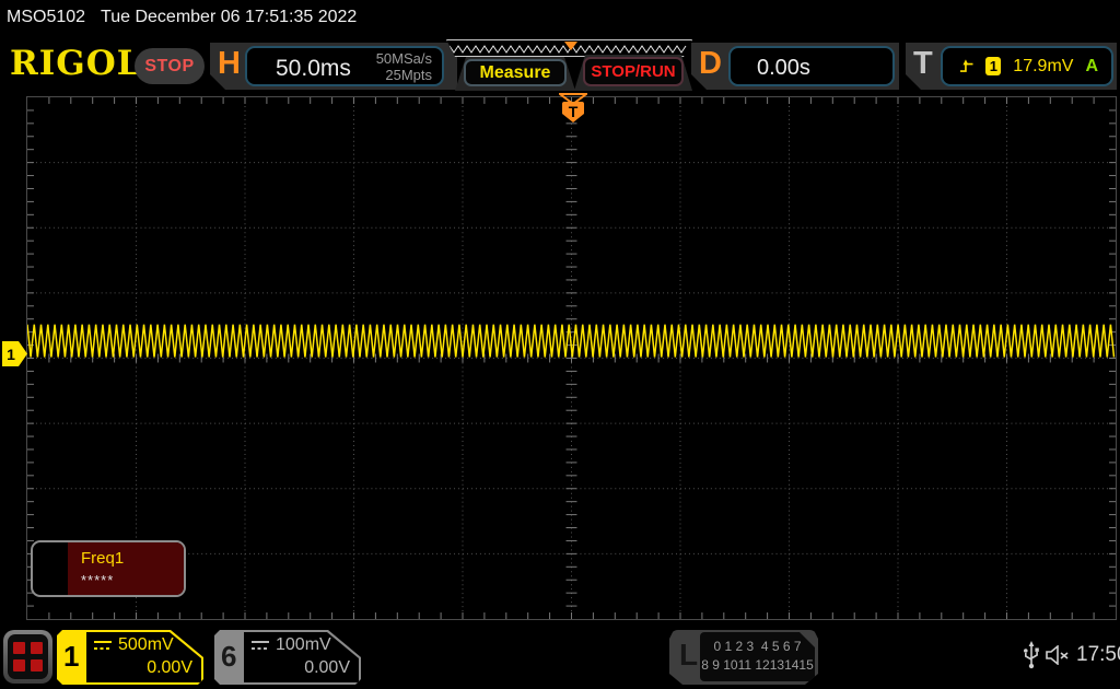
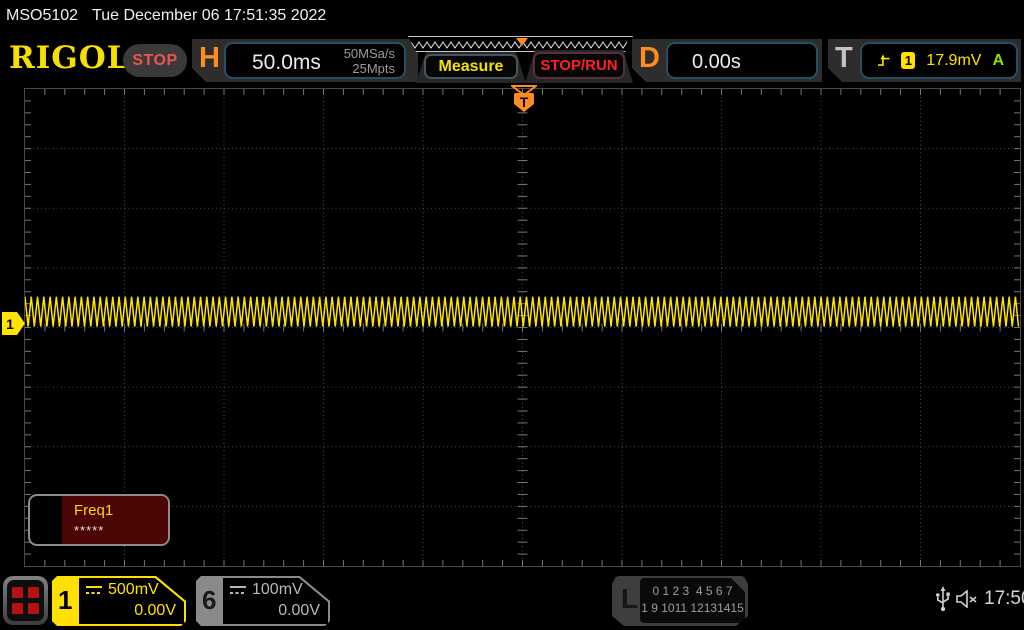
  MSO5102 Tue December 06 17:51:35 2022
  RIGOL
  STOP
  H
  50.0ms
  50MSa/s
  25Mpts
  Measure
  STOP/RUN
  D
  0.00s
  T
  1
  17.9mV
  A
  T
  1
  Freq1
  *****
  1
  500mV
  0.00V
  6
  100mV
  0.00V
  L
  0 1 2 3 4 5 6 7
- 8 9 1011 12131415
+ 1 9 1011 12131415
  17:5
